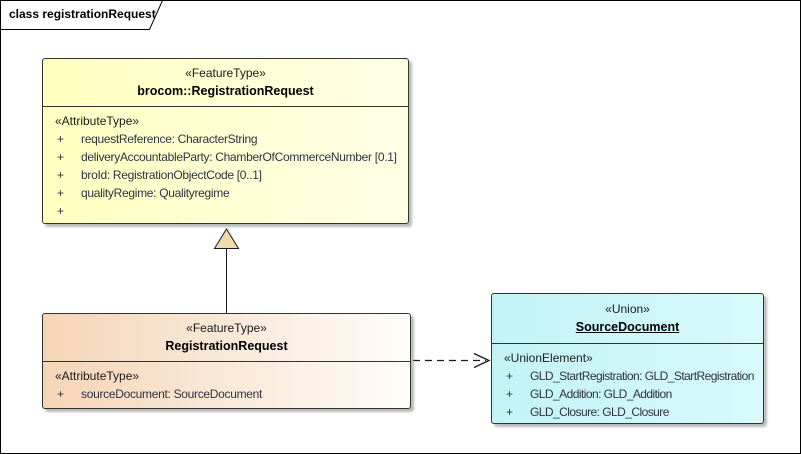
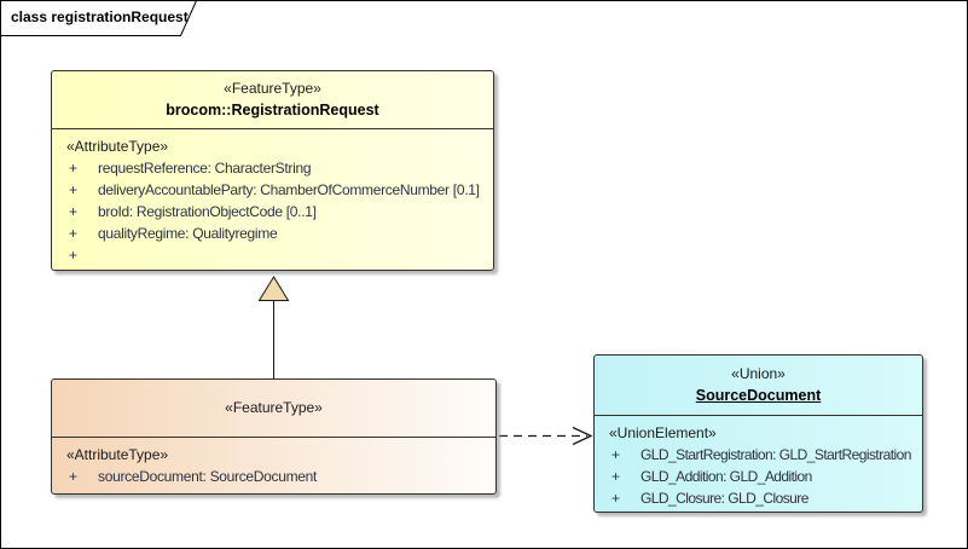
  class registrationRequest
  «FeatureType»
  brocom::RegistrationRequest
  «AttributeType»
  +
  requestReference: CharacterString
  +
  deliveryAccountableParty: ChamberOfCommerceNumber [0.1]
  +
  broId: RegistrationObjectCode [0..1]
  +
  qualityRegime: Qualityregime
  +
  «FeatureType»
- RegistrationRequest
  «AttributeType»
  +
  sourceDocument: SourceDocument
  «Union»
  SourceDocument
  «UnionElement»
  +
  GLD_StartRegistration: GLD_StartRegistration
  +
  GLD_Addition: GLD_Addition
  +
  GLD_Closure: GLD_Closure
